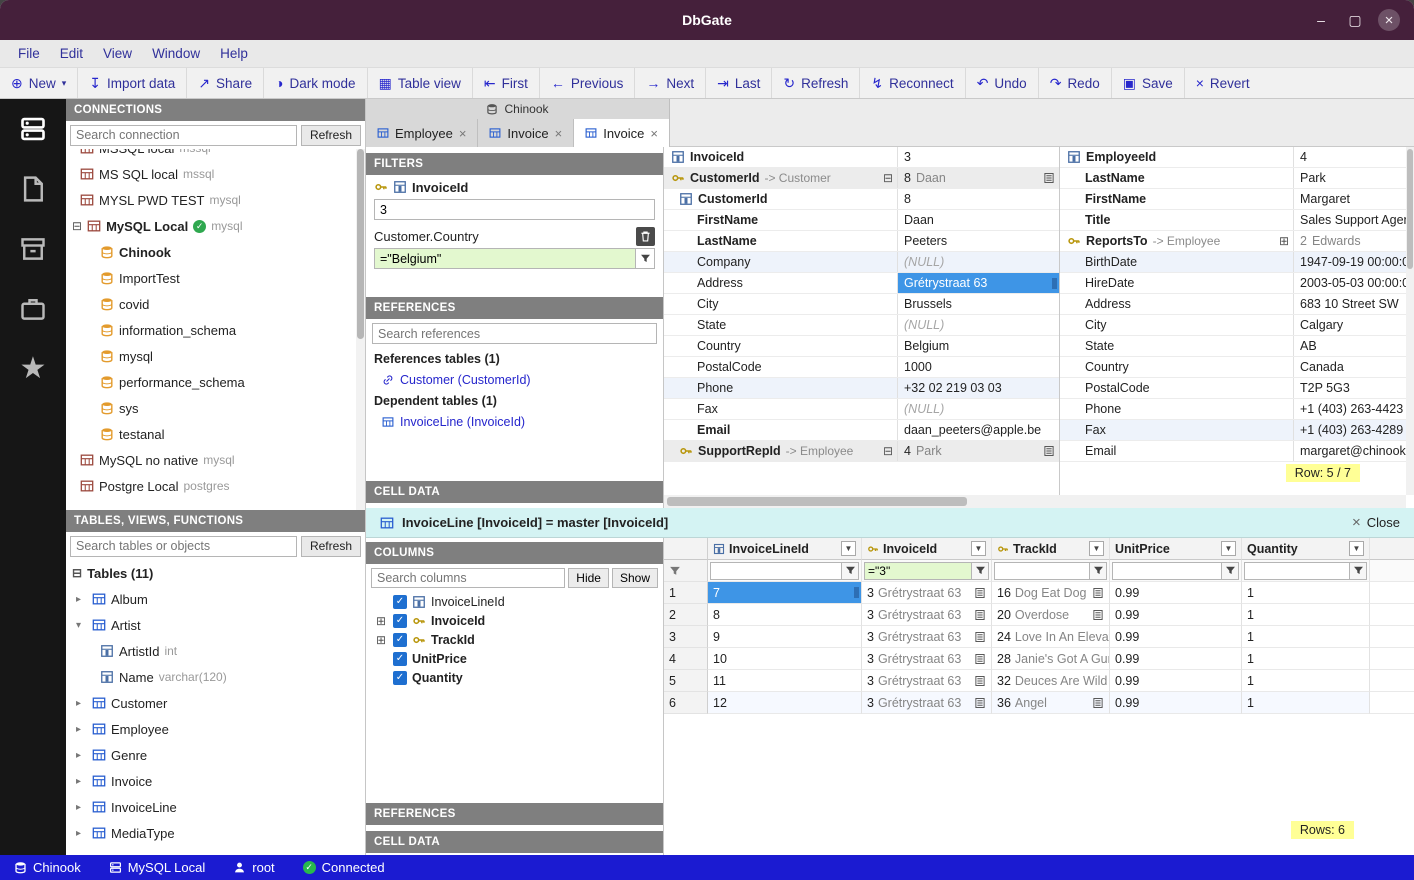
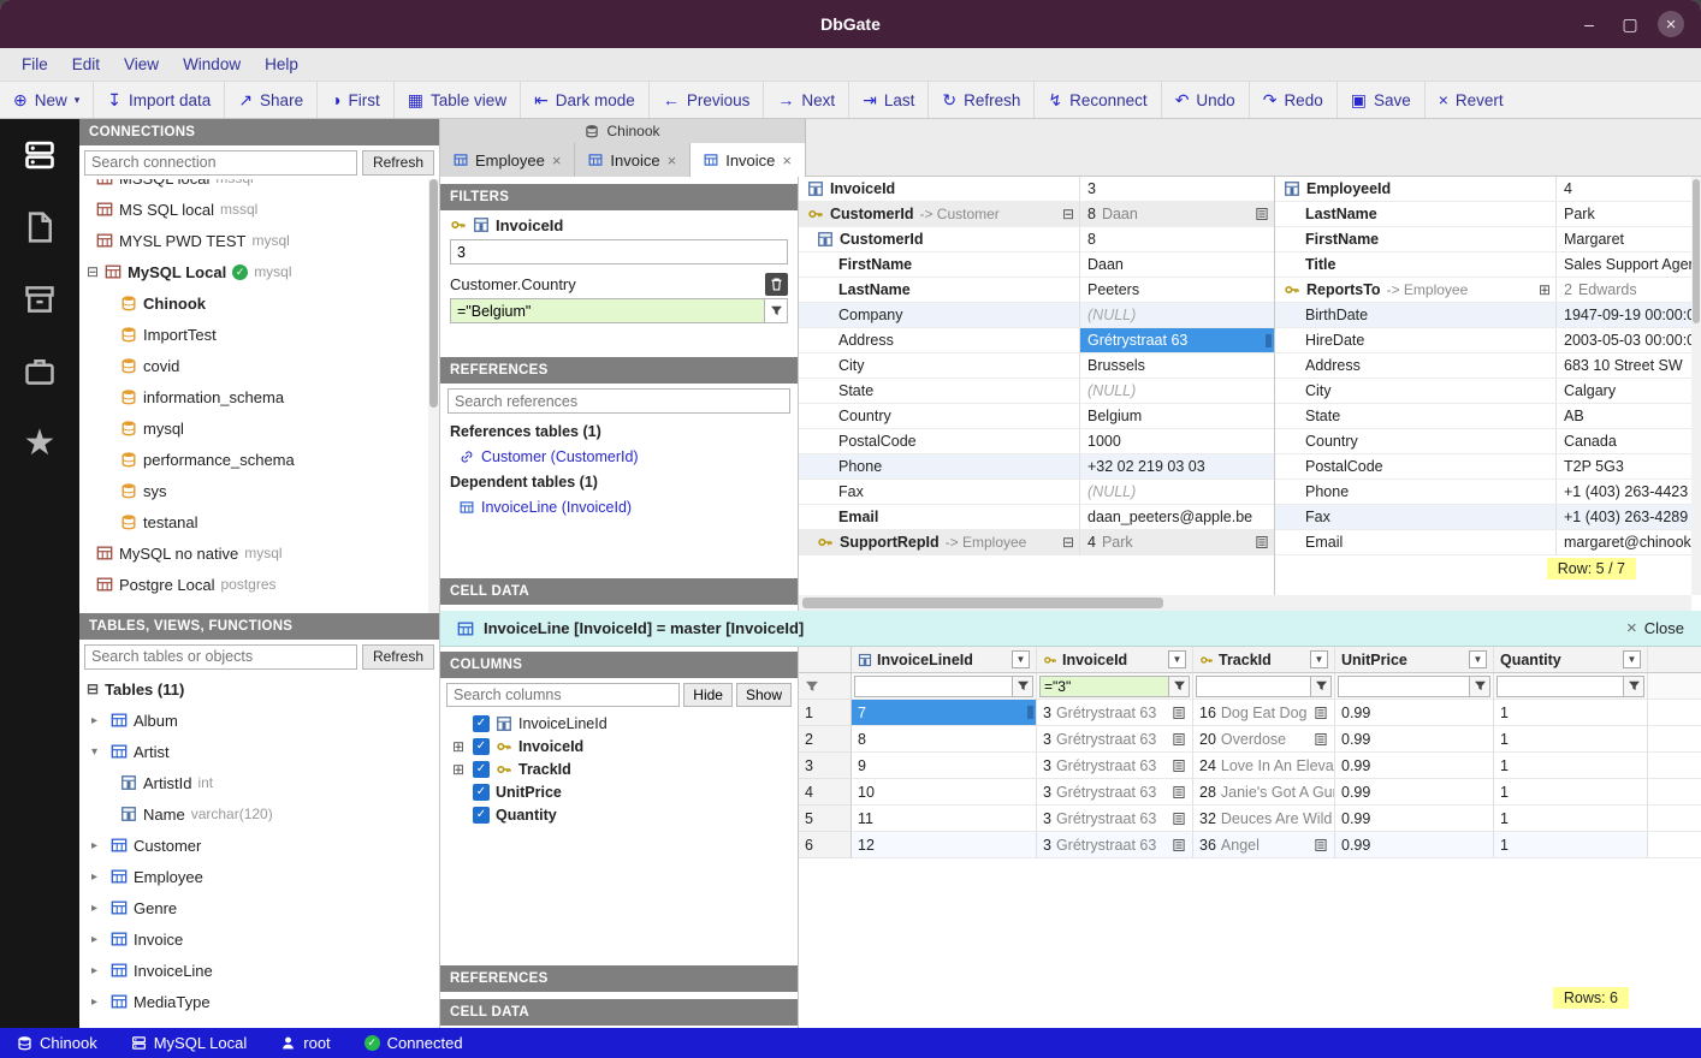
  DbGate
  –
  ▢
  ×
  File
  Edit
  View
  Window
  Help
  ⊕
  New
  ▾
  ↧
  Import data
  ↗
  Share
  ◑
- Dark mode
+ First
  ▦
  Table view
  ⇤
- First
+ Dark mode
  ←
  Previous
  →
  Next
  ⇥
  Last
  ↻
  Refresh
  ↯
  Reconnect
  ↶
  Undo
  ↷
  Redo
  ▣
  Save
  ×
  Revert
  ★
  CONNECTIONS
  Search connection
  Refresh
  MS SQL local
  mssql
  MYSL PWD TEST
  mysql
  ⊟
  MySQL Local
  ✓
  mysql
  Chinook
  ImportTest
  covid
  information_schema
  mysql
  performance_schema
  sys
  testanal
  MySQL no native
  mysql
  Postgre Local
  postgres
  TABLES, VIEWS, FUNCTIONS
  Search tables or objects
  Refresh
  ⊟
  Tables (11)
  ▸
  Album
  ▾
  Artist
  ArtistId
  int
  Name
  varchar(120)
  ▸
  Customer
  ▸
  Employee
  ▸
  Genre
  ▸
  Invoice
  ▸
  InvoiceLine
  ▸
  MediaType
  Chinook
  Employee
  ×
  Invoice
  ×
  Invoice
  ×
  FILTERS
  InvoiceId
  3
  Customer.Country
  ="Belgium"
  REFERENCES
  Search references
  References tables (1)
  Customer (CustomerId)
  Dependent tables (1)
  InvoiceLine (InvoiceId)
  CELL DATA
  InvoiceId
  3
  CustomerId
  -> Customer
  ⊟
  8
  Daan
  CustomerId
  8
  FirstName
  Daan
  LastName
  Peeters
  Company
  (NULL)
  Address
  Grétrystraat 63
  City
  Brussels
  State
  (NULL)
  Country
  Belgium
  PostalCode
  1000
  Phone
  +32 02 219 03 03
  Fax
  (NULL)
  Email
  daan_peeters@apple.be
  SupportRepId
  -> Employee
  ⊟
  4
  Park
  EmployeeId
  4
  LastName
  Park
  FirstName
  Margaret
  Title
  Sales Support Age
  ReportsTo
  -> Employee
  ⊞
  2
  Edwards
  BirthDate
  1947-09-19 00:00:
  HireDate
  2003-05-03 00:00:
  Address
  683 10 Street SW
  City
  Calgary
  State
  AB
  Country
  Canada
  PostalCode
  T2P 5G3
  Phone
  +1 (403) 263-4423
  Fax
  +1 (403) 263-4289
  Email
  margaret@chinook
  Row: 5 / 7
  InvoiceLine [InvoiceId] = master [InvoiceId]
  ×
  Close
  COLUMNS
  Search columns
  Hide
  Show
  ✓
  InvoiceLineId
  ⊞
  ✓
  InvoiceId
  ⊞
  ✓
  TrackId
  ✓
  UnitPrice
  ✓
  Quantity
  REFERENCES
  CELL DATA
  InvoiceLineId
  ▼
  InvoiceId
  ▼
  TrackId
  ▼
  UnitPrice
  ▼
  Quantity
  ▼
  ="3"
  1
  7
  3
  Grétrystraat 63
  16
  Dog Eat Dog
  0.99
  1
  2
  8
  3
  Grétrystraat 63
  20
  Overdose
  0.99
  1
  3
  9
  3
  Grétrystraat 63
  24
  Love In An Eleva
  0.99
  1
  4
  10
  3
  Grétrystraat 63
  28
  Janie's Got A Gu
  0.99
  1
  5
  11
  3
  Grétrystraat 63
  32
  Deuces Are Wild
  0.99
  1
  6
  12
  3
  Grétrystraat 63
  36
  Angel
  0.99
  1
  Rows: 6
  Chinook
  MySQL Local
  root
  ✓
  Connected
